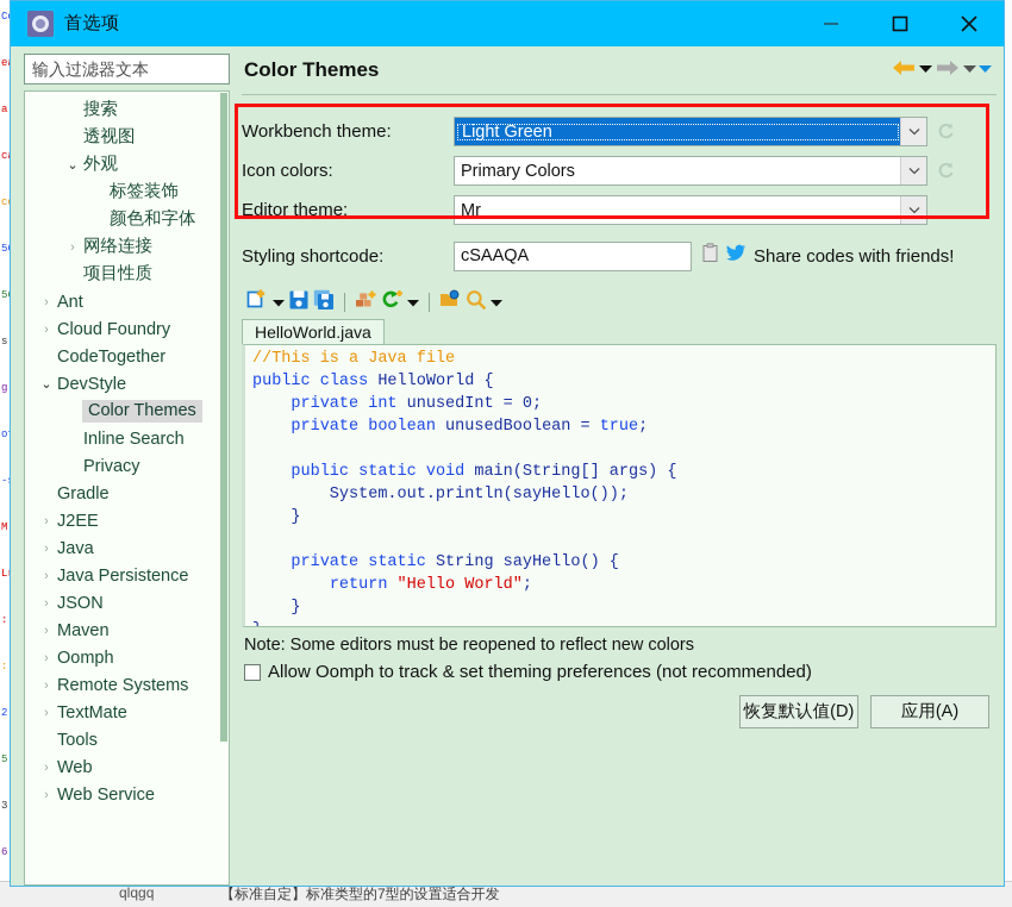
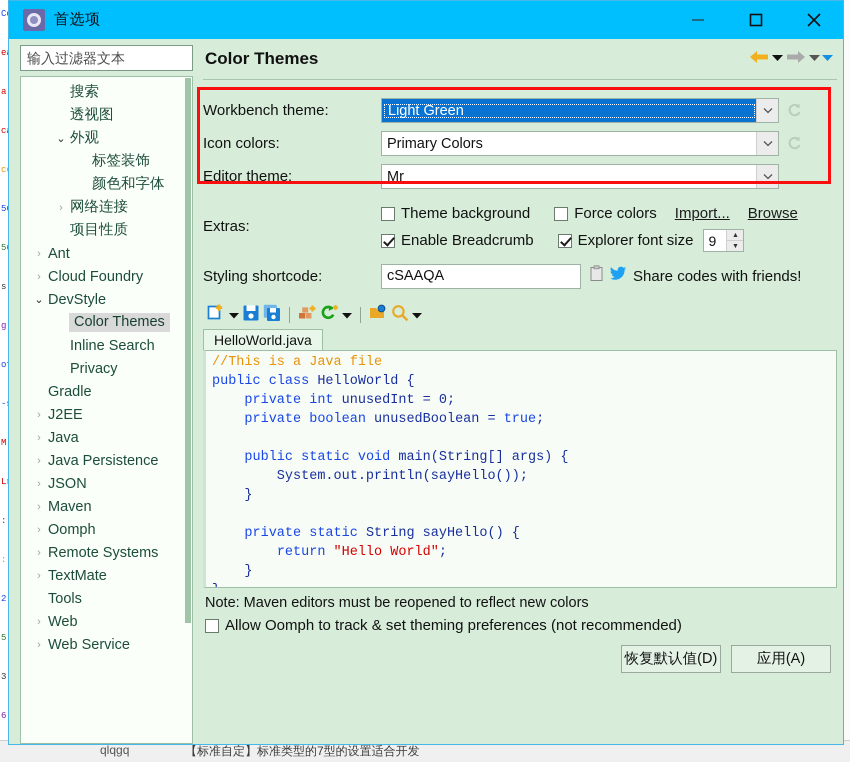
  a
  s
  g
  M
  :
  :
  2
  5
  3
  6
  qlqgq
  【标准自定】标准类型的7型的设置适合开发
  首选项
  输入过滤器文本
  搜索
  透视图
  ⌄
  外观
  标签装饰
  颜色和字体
  ›
  网络连接
  项目性质
  ›
  Ant
  ›
  Cloud Foundry
- CodeTogether
  ⌄
  DevStyle
  Color Themes
  Inline Search
  Privacy
  Gradle
  ›
  J2EE
  ›
  Java
  ›
  Java Persistence
  ›
  JSON
  ›
  Maven
  ›
  Oomph
  ›
  Remote Systems
  ›
  TextMate
  Tools
  ›
  Web
  ›
  Web Service
  Color Themes
  Workbench theme:
  Light Green
  Icon colors:
  Primary Colors
  Editor theme:
  Mr
+ Extras:
+ Theme background
+ Force colors
+ Import...
+ Browse
+ Enable Breadcrumb
+ Explorer font size
+ 9
  Styling shortcode:
  cSAAQA
  Share codes with friends!
  HelloWorld.java
  //This is a Java file
  public class HelloWorld {
  private int unusedInt = 0;
  private boolean unusedBoolean = true;
  public static void main(String[] args) {
  System.out.println(sayHello());
  }
  private static String sayHello() {
  return "Hello World";
  }
- Note: Some editors must be reopened to reflect new colors
+ Note: Maven editors must be reopened to reflect new colors
  Allow Oomph to track & set theming preferences (not recommended)
  恢复默认值(D)
  应用(A)
